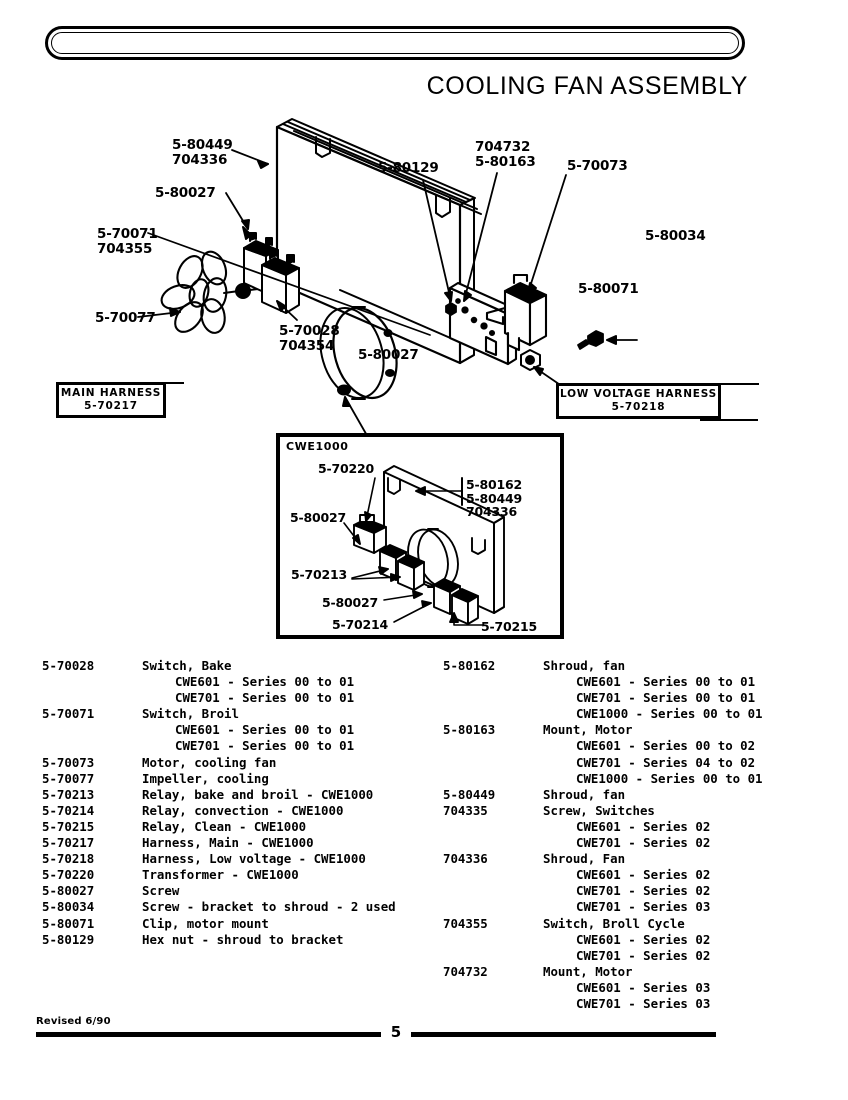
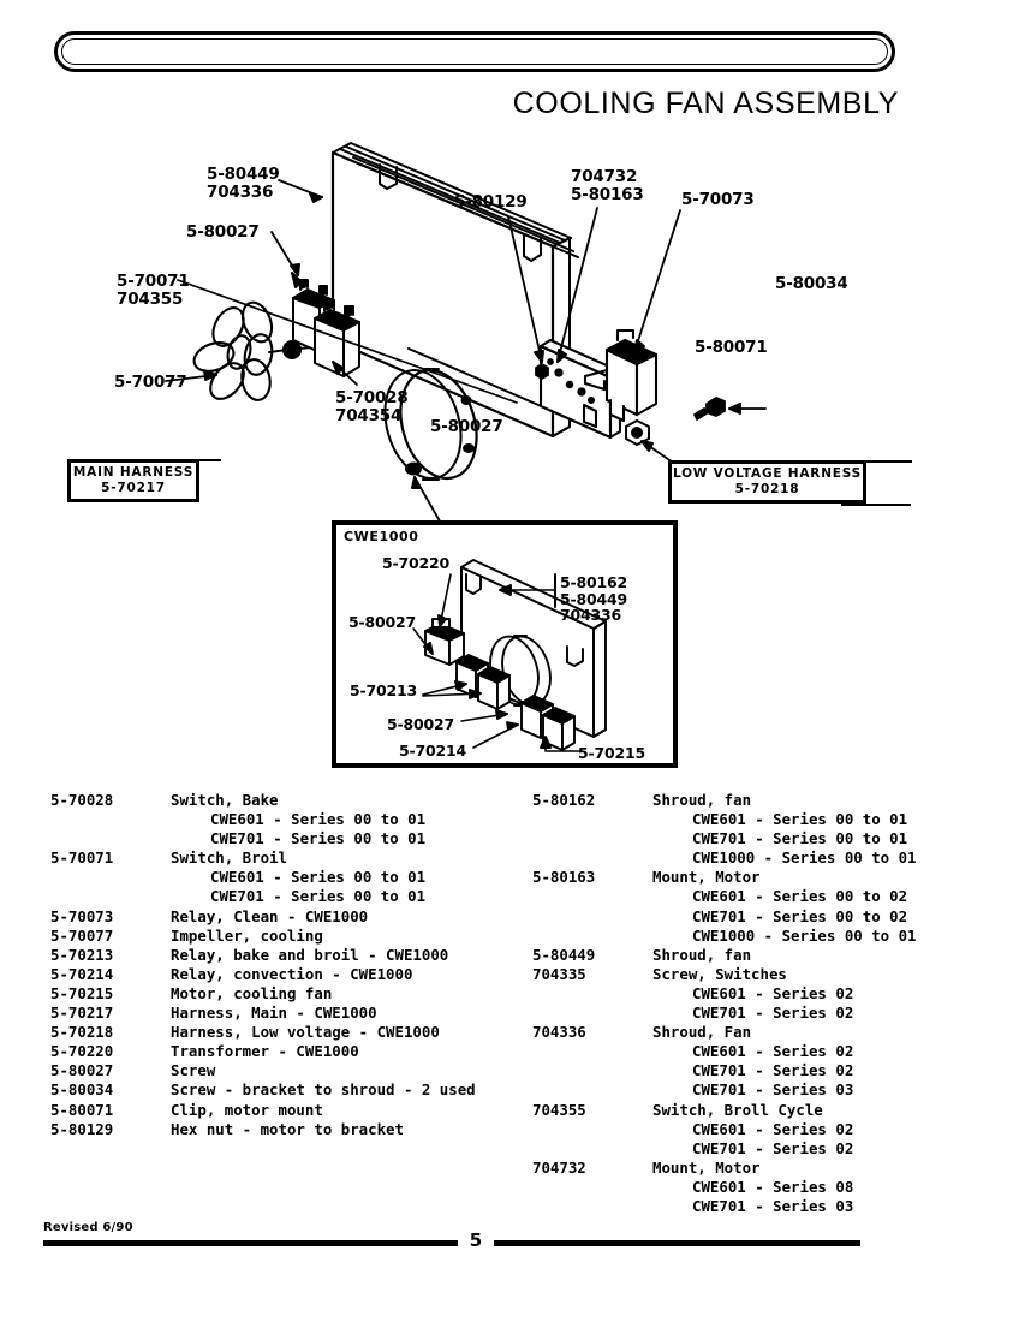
  COOLING FAN ASSEMBLY
  5-80449
  704336
  5-80027
  5-70071
  704355
  5-70077
  5-70028
  704354
  5-80027
  5-80129
  704732
  5-80163
  5-70073
  5-80034
  5-80071
  MAIN HARNESS
  5-70217
  LOW VOLTAGE HARNESS
  5-70218
  CWE1000
  5-70220
  5-80027
  5-70213
  5-80027
  5-70214
  5-70215
  5-80162
  5-80449
  704336
  5-70028
  Switch, Bake
  CWE601 - Series 00 to 01
  CWE701 - Series 00 to 01
  5-70071
  Switch, Broil
  CWE601 - Series 00 to 01
  CWE701 - Series 00 to 01
  5-70073
- Motor, cooling fan
+ Relay, Clean - CWE1000
  5-70077
  Impeller, cooling
  5-70213
  Relay, bake and broil - CWE1000
  5-70214
  Relay, convection - CWE1000
  5-70215
- Relay, Clean - CWE1000
+ Motor, cooling fan
  5-70217
  Harness, Main - CWE1000
  5-70218
  Harness, Low voltage - CWE1000
  5-70220
  Transformer - CWE1000
  5-80027
  Screw
  5-80034
  Screw - bracket to shroud - 2 used
  5-80071
  Clip, motor mount
  5-80129
- Hex nut - shroud to bracket
+ Hex nut - motor to bracket
  5-80162
  Shroud, fan
  CWE601 - Series 00 to 01
  CWE701 - Series 00 to 01
  CWE1000 - Series 00 to 01
  5-80163
  Mount, Motor
  CWE601 - Series 00 to 02
- CWE701 - Series 04 to 02
+ CWE701 - Series 00 to 02
  CWE1000 - Series 00 to 01
  5-80449
  Shroud, fan
  704335
  Screw, Switches
  CWE601 - Series 02
  CWE701 - Series 02
  704336
  Shroud, Fan
  CWE601 - Series 02
  CWE701 - Series 02
  CWE701 - Series 03
  704355
  Switch, Broll Cycle
  CWE601 - Series 02
  CWE701 - Series 02
  704732
  Mount, Motor
- CWE601 - Series 03
+ CWE601 - Series 08
  CWE701 - Series 03
  Revised 6/90
  5
